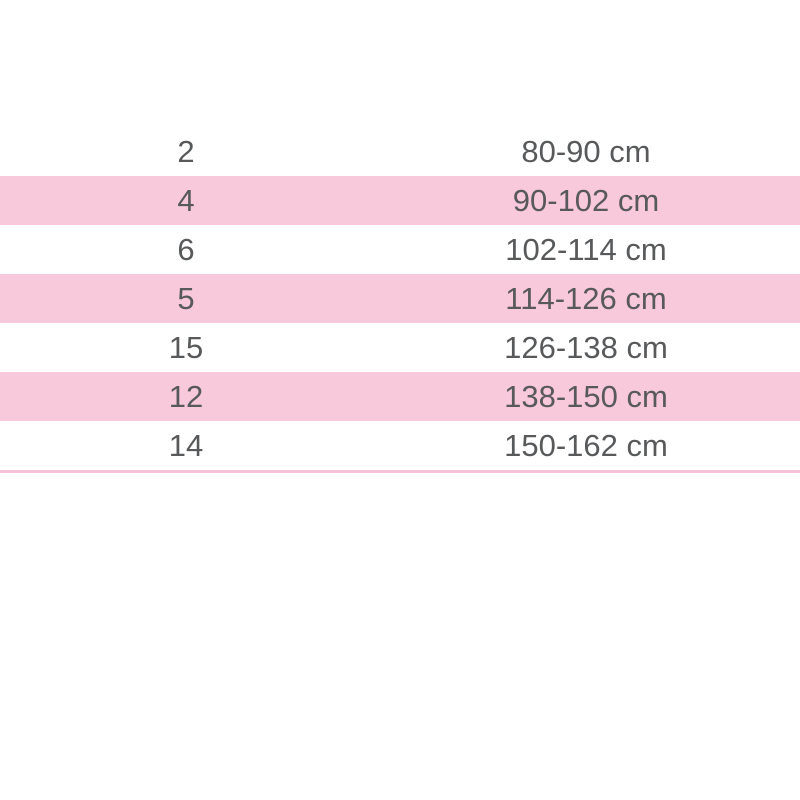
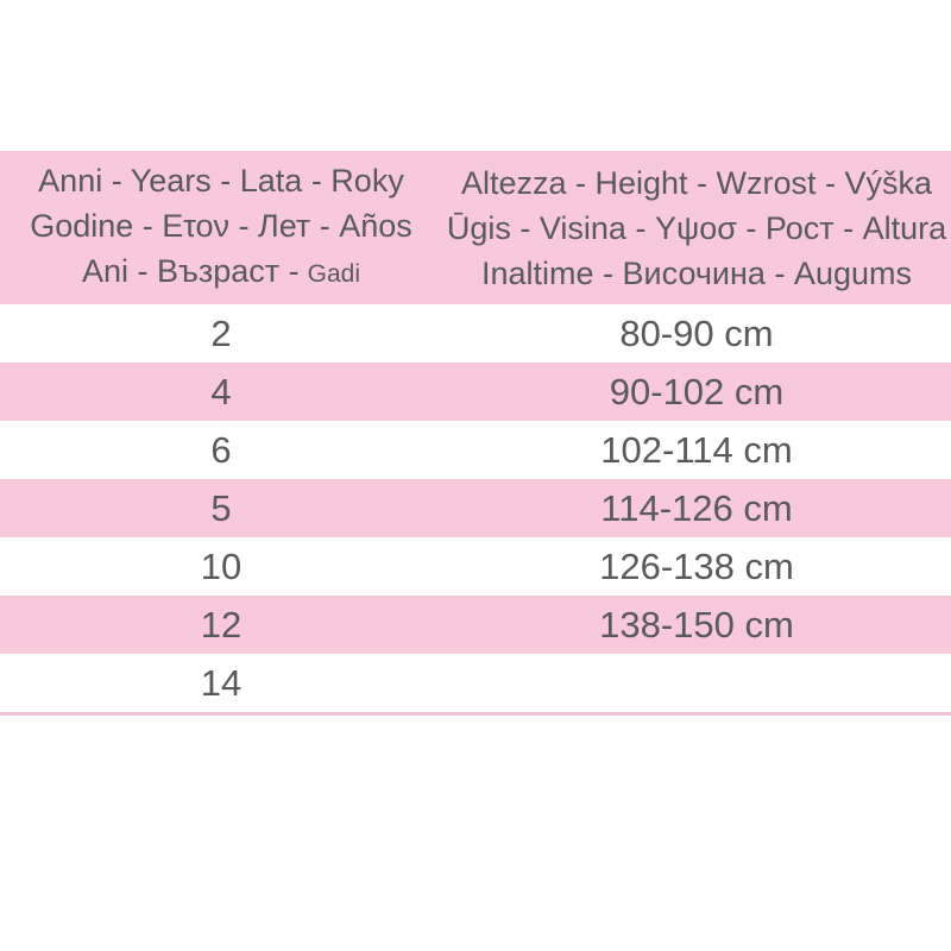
+ Anni - Years - Lata - Roky
+ Godine - Ετον - Лет - Años
+ Ani - Възраст - Gadi
+ Altezza - Height - Wzrost - Výška
+ Ūgis - Visina - Υψοσ - Рост - Altura
+ Inaltime - Височина - Augums
  2
  80-90 cm
  4
  90-102 cm
  6
  102-114 cm
  5
  114-126 cm
- 15
+ 10
  126-138 cm
  12
  138-150 cm
  14
- 150-162 cm
